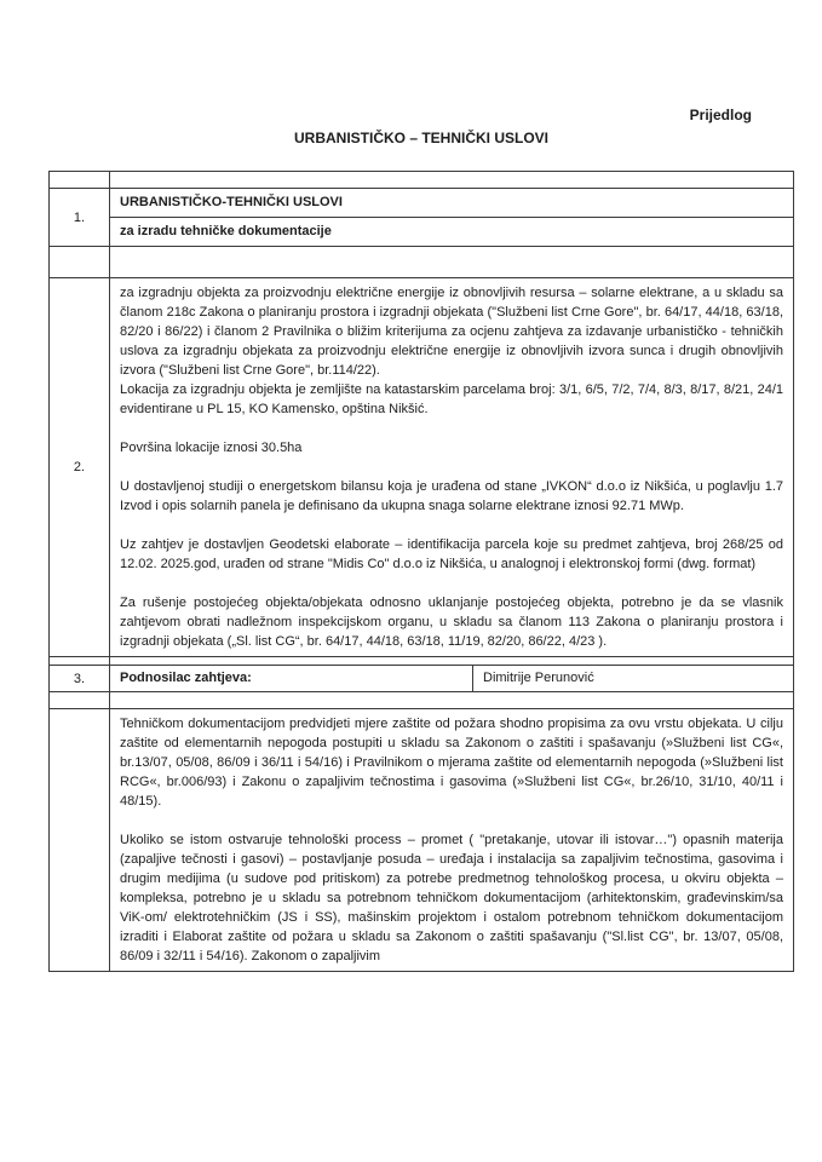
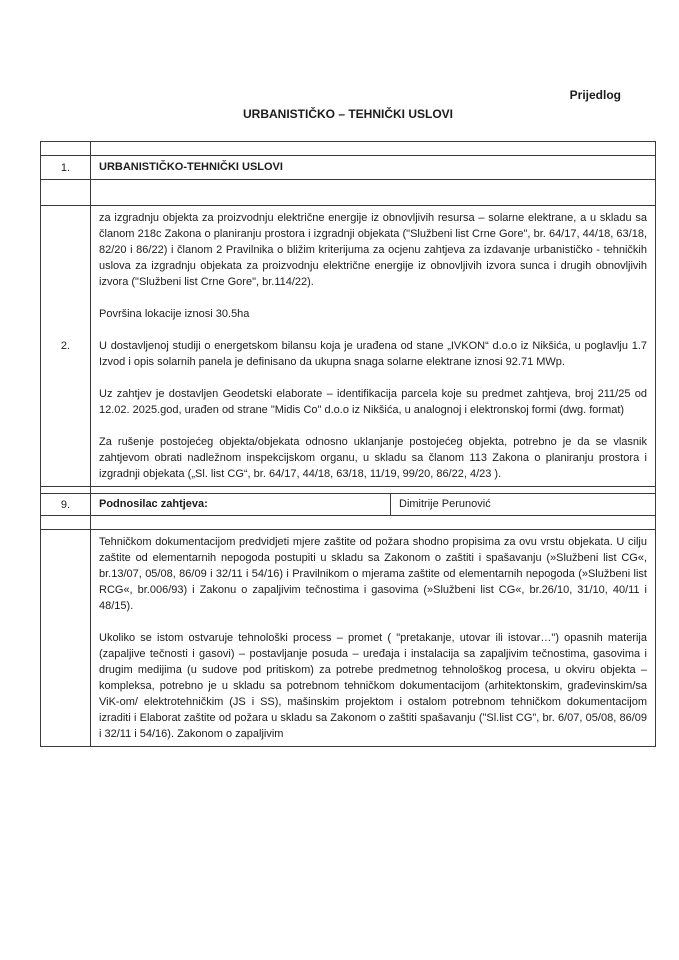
  Prijedlog
  URBANISTIČKO – TEHNIČKI USLOVI
  1.
  URBANISTIČKO-TEHNIČKI USLOVI
- za izradu tehničke dokumentacije
  2.
  za izgradnju objekta za proizvodnju električne energije iz obnovljivih resursa – solarne elektrane, a u skladu sa članom 218c Zakona o planiranju prostora i izgradnji objekata ("Službeni list Crne Gore", br. 64/17, 44/18, 63/18, 82/20 i 86/22) i članom 2 Pravilnika o bližim kriterijuma za ocjenu zahtjeva za izdavanje urbanističko - tehničkih uslova za izgradnju objekata za proizvodnju električne energije iz obnovljivih izvora sunca i drugih obnovljivih izvora ("Službeni list Crne Gore", br.114/22).
- Lokacija za izgradnju objekta je zemljište na katastarskim parcelama broj: 3/1, 6/5, 7/2, 7/4, 8/3, 8/17, 8/21, 24/1 evidentirane u PL 15, KO Kamensko, opština Nikšić.
  Površina lokacije iznosi 30.5ha
  U dostavljenoj studiji o energetskom bilansu koja je urađena od stane „IVKON“ d.o.o iz Nikšića, u poglavlju 1.7 Izvod i opis solarnih panela je definisano da ukupna snaga solarne elektrane iznosi 92.71 MWp.
- Uz zahtjev je dostavljen Geodetski elaborate – identifikacija parcela koje su predmet zahtjeva, broj 268/25 od 12.02. 2025.god, urađen od strane "Midis Co" d.o.o iz Nikšića, u analognoj i elektronskoj formi (dwg. format)
+ Uz zahtjev je dostavljen Geodetski elaborate – identifikacija parcela koje su predmet zahtjeva, broj 211/25 od 12.02. 2025.god, urađen od strane "Midis Co" d.o.o iz Nikšića, u analognoj i elektronskoj formi (dwg. format)
- Za rušenje postojećeg objekta/objekata odnosno uklanjanje postojećeg objekta, potrebno je da se vlasnik zahtjevom obrati nadležnom inspekcijskom organu, u skladu sa članom 113 Zakona o planiranju prostora i izgradnji objekata („Sl. list CG“, br. 64/17, 44/18, 63/18, 11/19, 82/20, 86/22, 4/23 ).
+ Za rušenje postojećeg objekta/objekata odnosno uklanjanje postojećeg objekta, potrebno je da se vlasnik zahtjevom obrati nadležnom inspekcijskom organu, u skladu sa članom 113 Zakona o planiranju prostora i izgradnji objekata („Sl. list CG“, br. 64/17, 44/18, 63/18, 11/19, 99/20, 86/22, 4/23 ).
- 3.
+ 9.
  Podnosilac zahtjeva:
  Dimitrije Perunović
- Tehničkom dokumentacijom predvidjeti mjere zaštite od požara shodno propisima za ovu vrstu objekata. U cilju zaštite od elementarnih nepogoda postupiti u skladu sa Zakonom o zaštiti i spašavanju (»Službeni list CG«, br.13/07, 05/08, 86/09 i 36/11 i 54/16) i Pravilnikom o mjerama zaštite od elementarnih nepogoda (»Službeni list RCG«, br.006/93) i Zakonu o zapaljivim tečnostima i gasovima (»Službeni list CG«, br.26/10, 31/10, 40/11 i 48/15).
+ Tehničkom dokumentacijom predvidjeti mjere zaštite od požara shodno propisima za ovu vrstu objekata. U cilju zaštite od elementarnih nepogoda postupiti u skladu sa Zakonom o zaštiti i spašavanju (»Službeni list CG«, br.13/07, 05/08, 86/09 i 32/11 i 54/16) i Pravilnikom o mjerama zaštite od elementarnih nepogoda (»Službeni list RCG«, br.006/93) i Zakonu o zapaljivim tečnostima i gasovima (»Službeni list CG«, br.26/10, 31/10, 40/11 i 48/15).
- Ukoliko se istom ostvaruje tehnološki process – promet ( "pretakanje, utovar ili istovar…") opasnih materija (zapaljive tečnosti i gasovi) – postavljanje posuda – uređaja i instalacija sa zapaljivim tečnostima, gasovima i drugim medijima (u sudove pod pritiskom) za potrebe predmetnog tehnološkog procesa, u okviru objekta – kompleksa, potrebno je u skladu sa potrebnom tehničkom dokumentacijom (arhitektonskim, građevinskim/sa ViK-om/ elektrotehničkim (JS i SS), mašinskim projektom i ostalom potrebnom tehničkom dokumentacijom izraditi i Elaborat zaštite od požara u skladu sa Zakonom o zaštiti spašavanju ("Sl.list CG", br. 13/07, 05/08, 86/09 i 32/11 i 54/16). Zakonom o zapaljivim
+ Ukoliko se istom ostvaruje tehnološki process – promet ( "pretakanje, utovar ili istovar…") opasnih materija (zapaljive tečnosti i gasovi) – postavljanje posuda – uređaja i instalacija sa zapaljivim tečnostima, gasovima i drugim medijima (u sudove pod pritiskom) za potrebe predmetnog tehnološkog procesa, u okviru objekta – kompleksa, potrebno je u skladu sa potrebnom tehničkom dokumentacijom (arhitektonskim, građevinskim/sa ViK-om/ elektrotehničkim (JS i SS), mašinskim projektom i ostalom potrebnom tehničkom dokumentacijom izraditi i Elaborat zaštite od požara u skladu sa Zakonom o zaštiti spašavanju ("Sl.list CG", br. 6/07, 05/08, 86/09 i 32/11 i 54/16). Zakonom o zapaljivim
